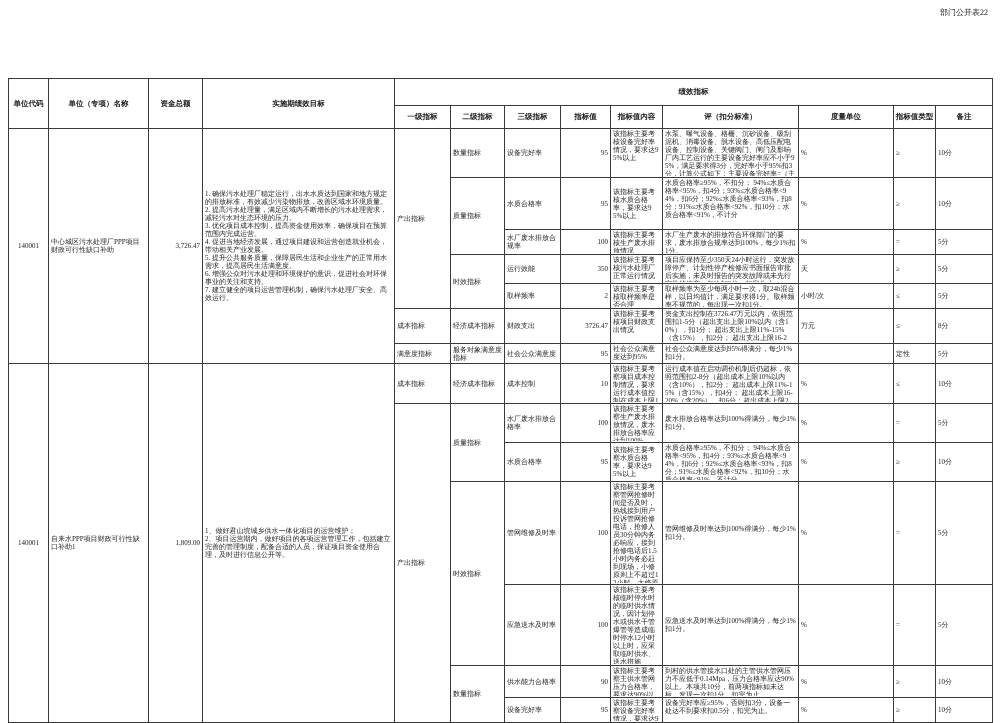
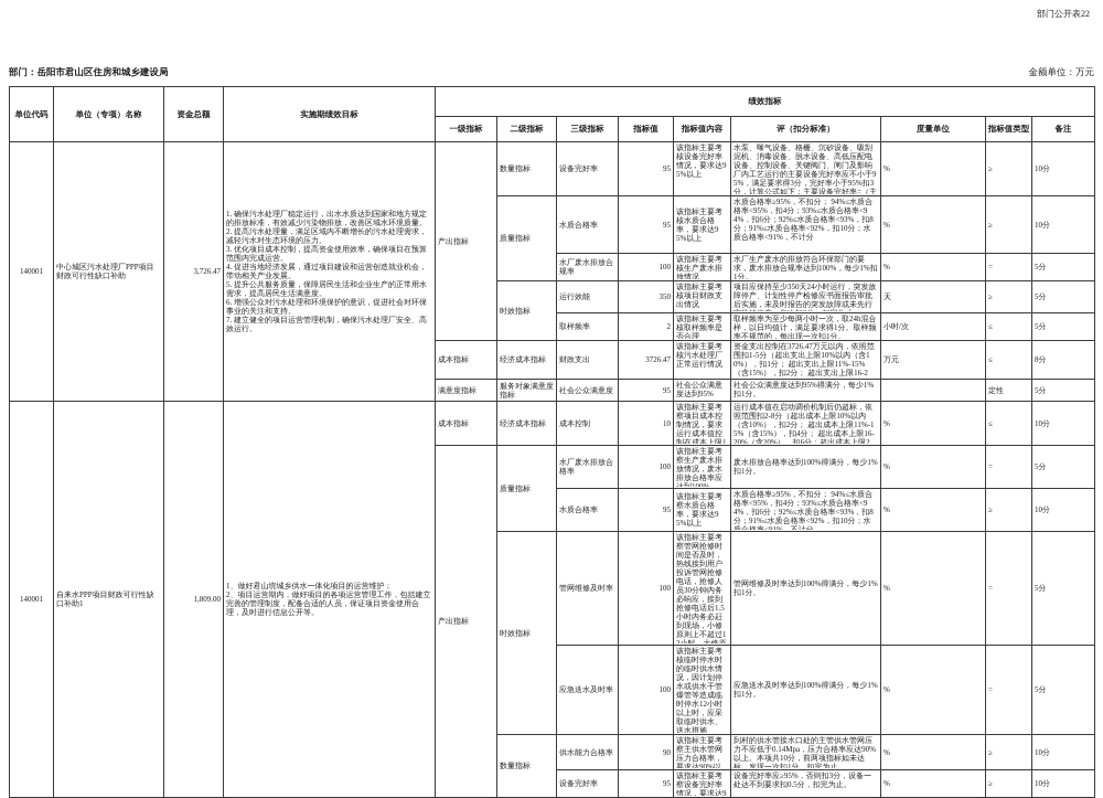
  部门公开表22
+ 部门：岳阳市君山区住房和城乡建设局
+ 金额单位：万元
  单位代码	单位（专项）名称	资金总额	实施期绩效目标	绩效指标
  一级指标	二级指标	三级指标	指标值	指标值内容	评（扣分标准）	度量单位	指标值类型	备注
  140001	中心城区污水处理厂PPP项目财政可行性缺口补助	3,726.47	1. 确保污水处理厂稳定运行，出水水质达到国家和地方规定的排放标准，有效减少污染物排放，改善区域水环境质量。 2. 提高污水处理量，满足区域内不断增长的污水处理需求，减轻污水对生态环境的压力。 3. 优化项目成本控制，提高资金使用效率，确保项目在预算范围内完成运营。 4. 促进当地经济发展，通过项目建设和运营创造就业机会，带动相关产业发展。 5. 提升公共服务质量，保障居民生活和企业生产的正常用水需求，提高居民生活满意度。 6. 增强公众对污水处理和环境保护的意识，促进社会对环保事业的关注和支持。 7. 建立健全的项目运营管理机制，确保污水处理厂安全、高效运行。	产出指标	数量指标	设备完好率	95	该指标主要考核设备完好率情况，要求达95%以上	水泵、曝气设备、格栅、沉砂设备、吸刮泥机、消毒设备、脱水设备、高低压配电设备、控制设备、关键阀门、闸门及影响厂内工艺运行的主要设备完好率应不小于95%，满足要求得3分，完好率小于95%扣3分，计算公式如下：主要设备完好率=（主	%	≥	10分
  质量指标	水质合格率	95	该指标主要考核水质合格率，要求达95%以上	水质合格率≥95%，不扣分； 94%≤水质合格率<95%，扣4分；93%≤水质合格率<94%，扣6分；92%≤水质合格率<93%，扣8分；91%≤水质合格率<92%，扣10分；水质合格率<91%，不计分	%	≥	10分
  水厂废水排放合规率	100	该指标主要考核生产废水排放情况	水厂生产废水的排放符合环保部门的要求，废水排放合规率达到100%，每少1%扣1分。	%	=	5分
- 时效指标	运行效能	350	该指标主要考核污水处理厂正常运行情况	项目应保持至少350天24小时运行，突发故障停产、计划性停产检修应书面报告审批后实施，未及时报告的突发故障或未先行	天	≥	5分
+ 时效指标	运行效能	350	该指标主要考核项目财政支出情况	项目应保持至少350天24小时运行，突发故障停产、计划性停产检修应书面报告审批后实施，未及时报告的突发故障或未先行	天	≥	5分
  取样频率	2	该指标主要考核取样频率是否合理	取样频率为至少每两小时一次，取24h混合样，以日均值计，满足要求得1分。取样频率不规范的，每出现一次扣1分。	小时/次	≤	5分
- 成本指标	经济成本指标	财政支出	3726.47	该指标主要考核项目财政支出情况	资金支出控制在3726.47万元以内，依照范围扣1-5分（超出支出上限10%以内（含10%），扣1分； 超出支出上限11%-15%（含15%），扣2分； 超出支出上限16-2	万元	≤	8分
+ 成本指标	经济成本指标	财政支出	3726.47	该指标主要考核污水处理厂正常运行情况	资金支出控制在3726.47万元以内，依照范围扣1-5分（超出支出上限10%以内（含10%），扣1分； 超出支出上限11%-15%（含15%），扣2分； 超出支出上限16-2	万元	≤	8分
  满意度指标	服务对象满意度指标	社会公众满意度	95	社会公众满意度达到95%	社会公众满意度达到95%得满分，每少1%扣1分。		定性	5分
  140001	自来水PPP项目财政可行性缺口补助1	1,809.00	1、做好君山垸城乡供水一体化项目的运营维护； 2、项目运营期内，做好项目的各项运营管理工作，包括建立完善的管理制度，配备合适的人员，保证项目资金使用合理，及时进行信息公开等。	成本指标	经济成本指标	成本控制	10	该指标主要考察项目成本控制情况，要求运行成本值控制在成本上限1	运行成本值在启动调价机制后仍超标，依照范围扣2-8分（超出成本上限10%以内（含10%），扣2分； 超出成本上限11%-15%（含15%），扣4分； 超出成本上限16-20%（含20%），扣6分；超出成本上限2	%	≤	10分
  产出指标	质量指标	水厂废水排放合格率	100	该指标主要考察生产废水排放情况，废水排放合格率应	废水排放合格率达到100%得满分，每少1%扣1分。	%	=	5分
  水质合格率	95	该指标主要考察水质合格率，要求达95%以上	水质合格率≥95%，不扣分； 94%≤水质合格率<95%，扣4分；93%≤水质合格率<94%，扣6分；92%≤水质合格率<93%，扣8分；91%≤水质合格率<92%，扣10分；水	%	≥	10分
  时效指标	管网维修及时率	100	该指标主要考察管网抢修时间是否及时，热线接到用户投诉管网抢修电话，抢修人员30分钟内务必响应，接到抢修电话后1.5小时内务必赶到现场，小修原则上不超过1	管网维修及时率达到100%得满分，每少1%扣1分。	%	=	5分
  应急送水及时率	100	该指标主要考核临时停水时的临时供水情况，因计划停水或供水干管爆管等造成临时停水12小时以上时，应采取临时供水、送水措施	应急送水及时率达到100%得满分，每少1%扣1分。	%	=	5分
  数量指标	供水能力合格率	90	该指标主要考察主供水管网压力合格率，要求达90%以	到村的供水管接水口处的主管供水管网压力不应低于0.14Mpa，压力合格率应达90%以上。本项共10分，前两项指标如未达标，发现一次扣1分，扣完为止。	%	≥	10分
  设备完好率	95	该指标主要考察设备完好率情况，要求达9	设备完好率应≥95%，否则扣3分，设备一处达不到要求扣0.5分，扣完为止。	%	≥	10分
